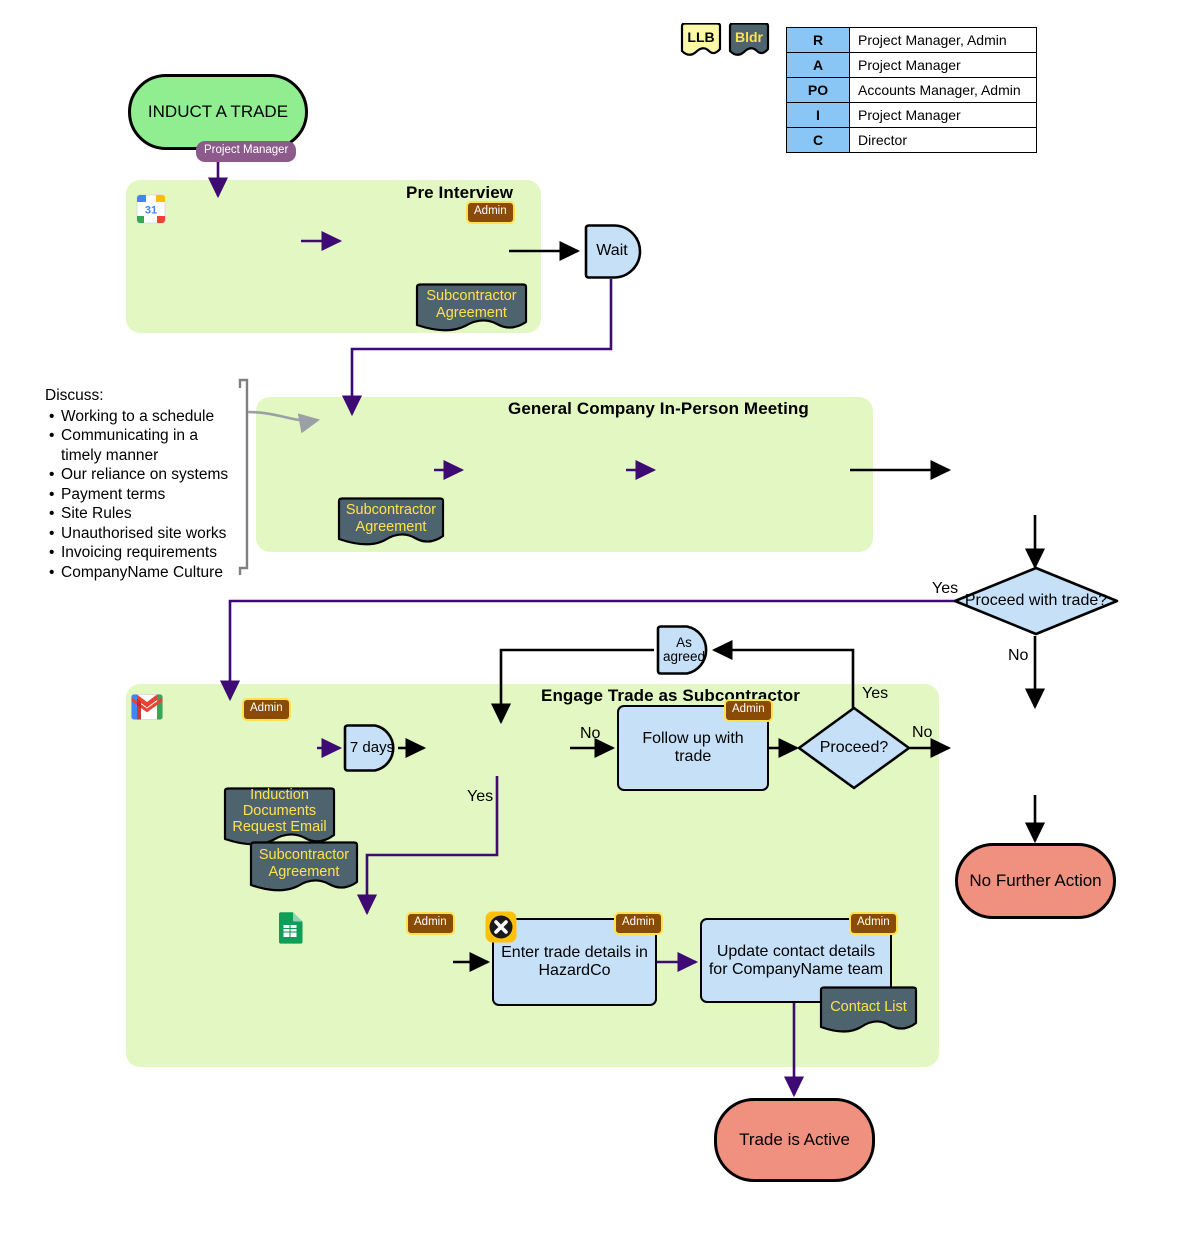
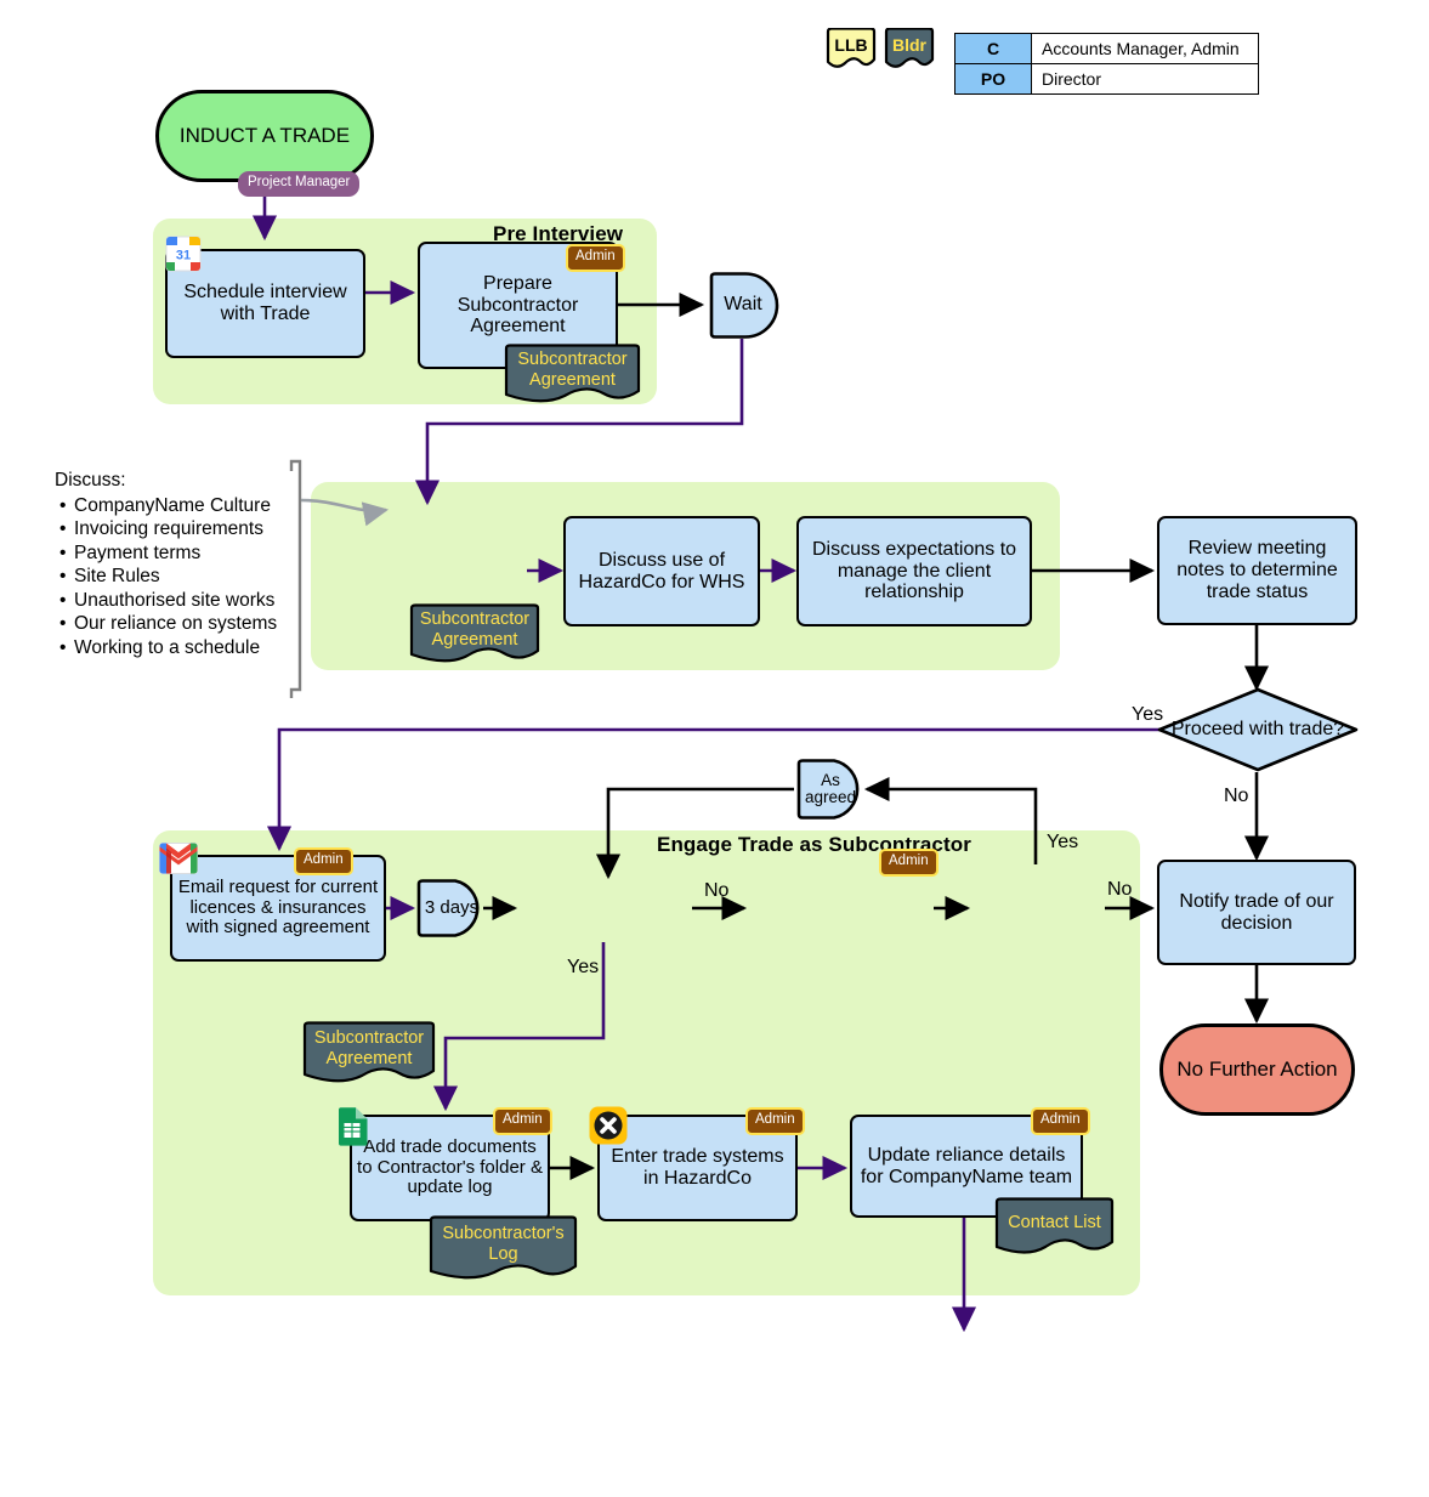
  LLB
  Bldr
- R	Project Manager, Admin
- A	Project Manager
- PO	Accounts Manager, Admin
+ C	Accounts Manager, Admin
- I	Project Manager
- C	Director
+ PO	Director
  Pre Interview
- General Company In-Person Meeting
  Engage Trade as Subcontractor
  INDUCT A TRADE
  Project Manager
+ Schedule interview with Trade
  31
+ Prepare Subcontractor Agreement
  Admin
  Subcontractor Agreement
  Wait
  Discuss:
- Working to a schedule
+ CompanyName Culture
- Communicating in a timely manner
- Our reliance on systems
+ Invoicing requirements
  Payment terms
  Site Rules
  Unauthorised site works
- Invoicing requirements
+ Our reliance on systems
- CompanyName Culture
+ Working to a schedule
  Subcontractor Agreement
+ Discuss use of HazardCo for WHS
+ Discuss expectations to manage the client relationship
+ Review meeting notes to determine trade status
  Proceed with trade?
  Yes
  No
+ Email request for current licences & insurances with signed agreement
  Admin
- Induction Documents Request Email
  Subcontractor Agreement
- 7 days
+ 3 days
  No
  Yes
  As agreed
- Follow up with trade
  Admin
- Proceed?
  Yes
  No
+ Notify trade of our decision
  No Further Action
+ Add trade documents to Contractor's folder & update log
  Admin
+ Subcontractor's Log
- Enter trade details in HazardCo
+ Enter trade systems in HazardCo
  Admin
- Update contact details for CompanyName team
+ Update reliance details for CompanyName team
  Admin
  Contact List
- Trade is Active
